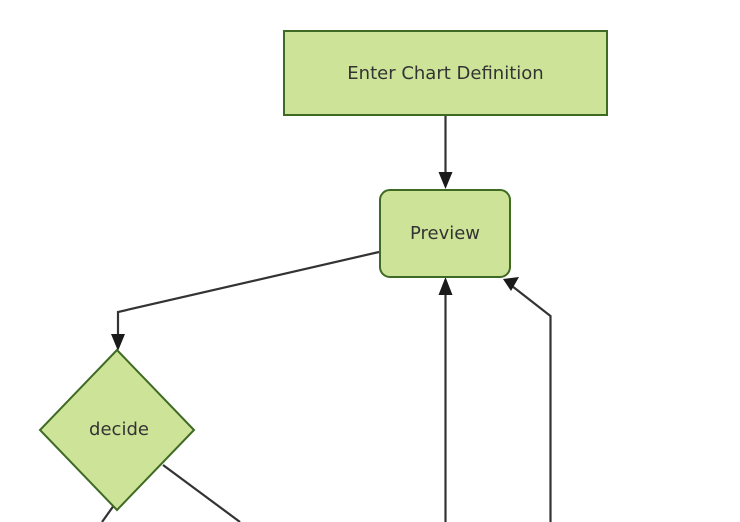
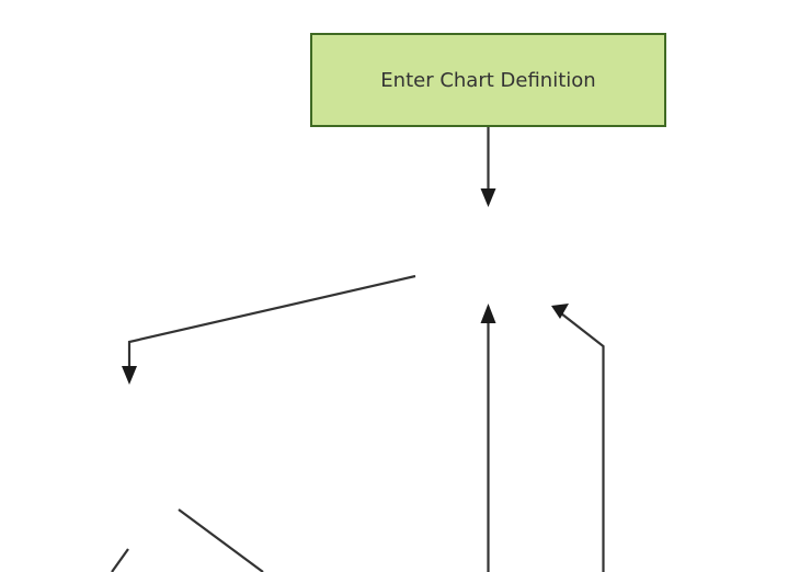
  Enter Chart Definition
- Preview
- decide
